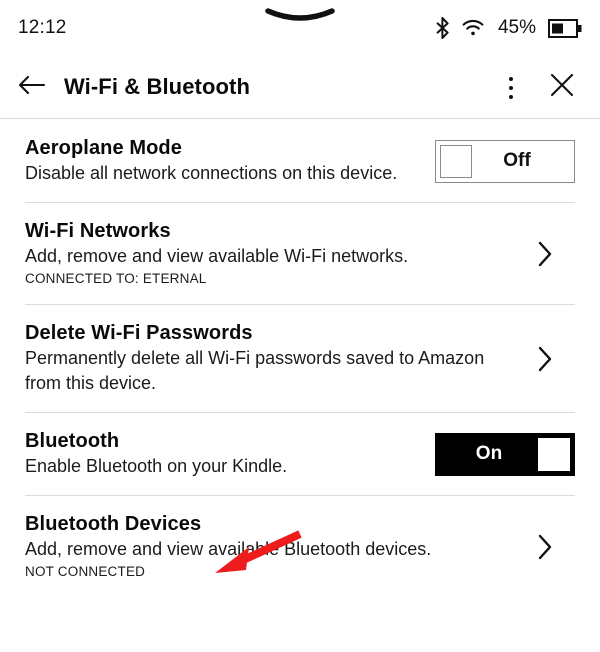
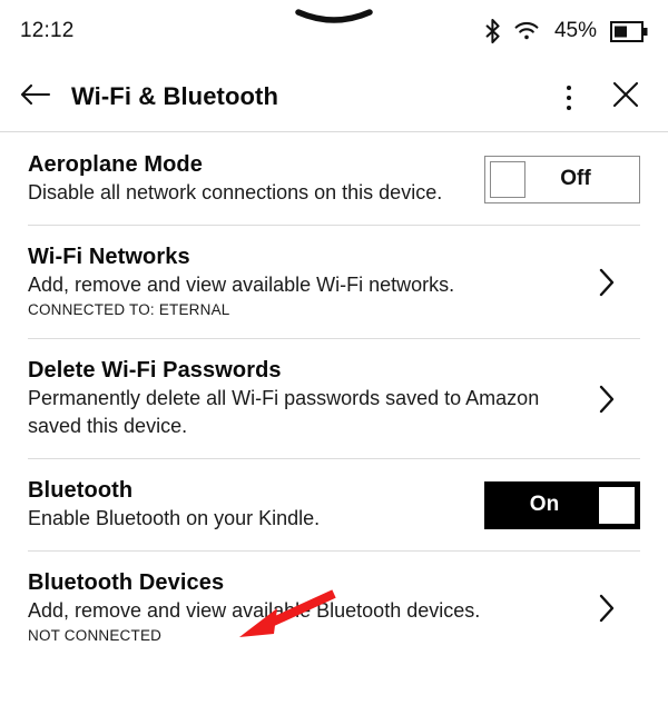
  12:12
  45%
  Wi-Fi & Bluetooth
  Aeroplane Mode
  Disable all network connections on this device.
  Off
  Wi-Fi Networks
  Add, remove and view available Wi-Fi networks.
  CONNECTED TO: ETERNAL
  Delete Wi-Fi Passwords
- Permanently delete all Wi-Fi passwords saved to Amazon from this device.
+ Permanently delete all Wi-Fi passwords saved to Amazon saved this device.
  Bluetooth
  Enable Bluetooth on your Kindle.
  On
  Bluetooth Devices
  Add, remove and view availa Bluetooth devices.
  NOT CONNECTED
